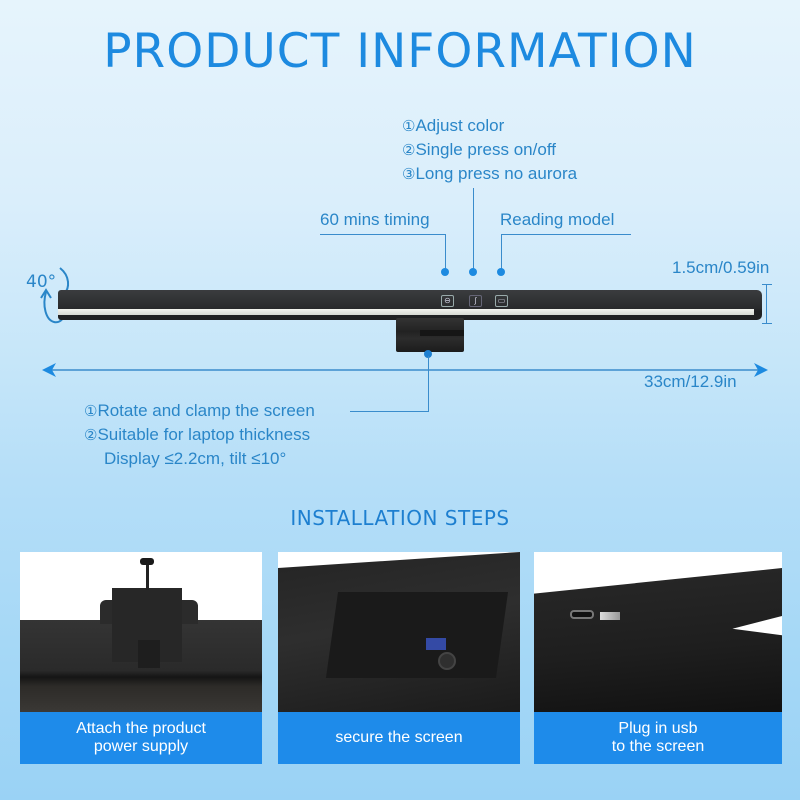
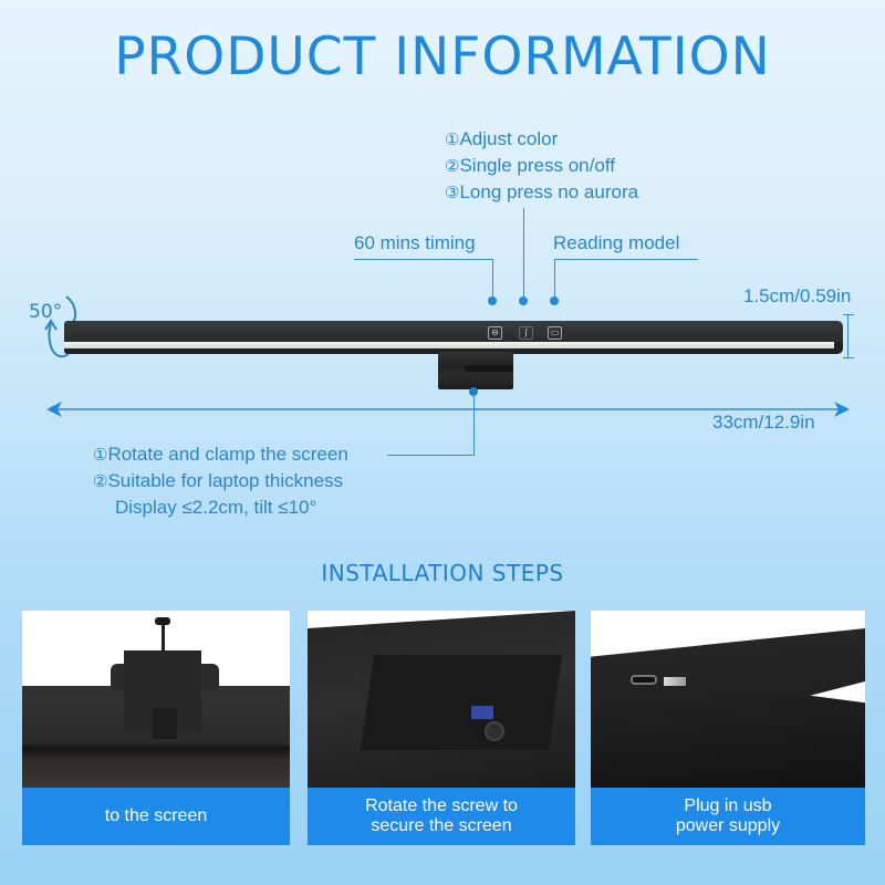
  PRODUCT INFORMATION
  ①Adjust color
  ②Single press on/off
  ③Long press no aurora
  60 mins timing
  Reading model
- 40°
+ 50°
  ⊖
  ∫
  ▭
  1.5cm/0.59in
  33cm/12.9in
  ①Rotate and clamp the screen
  ②Suitable for laptop thickness
  Display ≤2.2cm, tilt ≤10°
  INSTALLATION STEPS
- Attach the product
- power supply
+ to the screen
+ Rotate the screw to
  secure the screen
  Plug in usb
- to the screen
+ power supply
